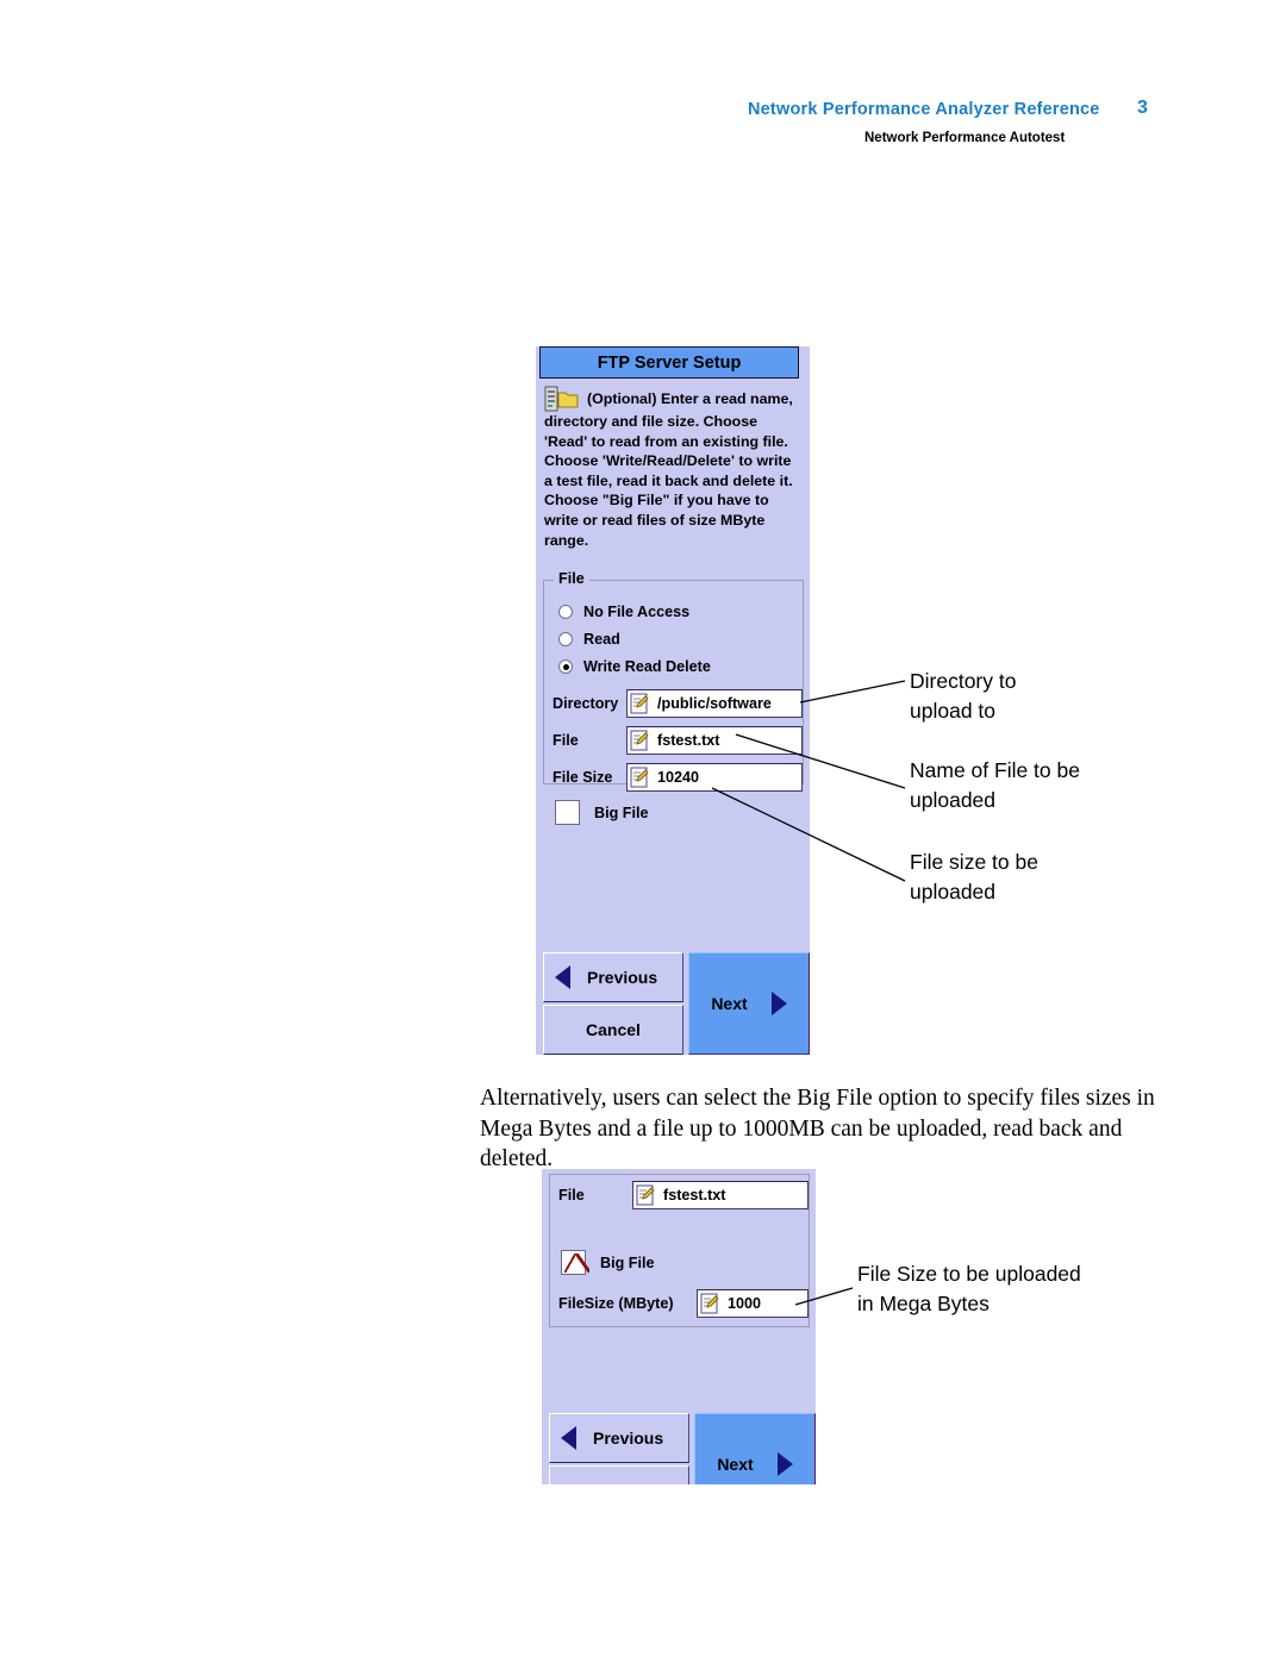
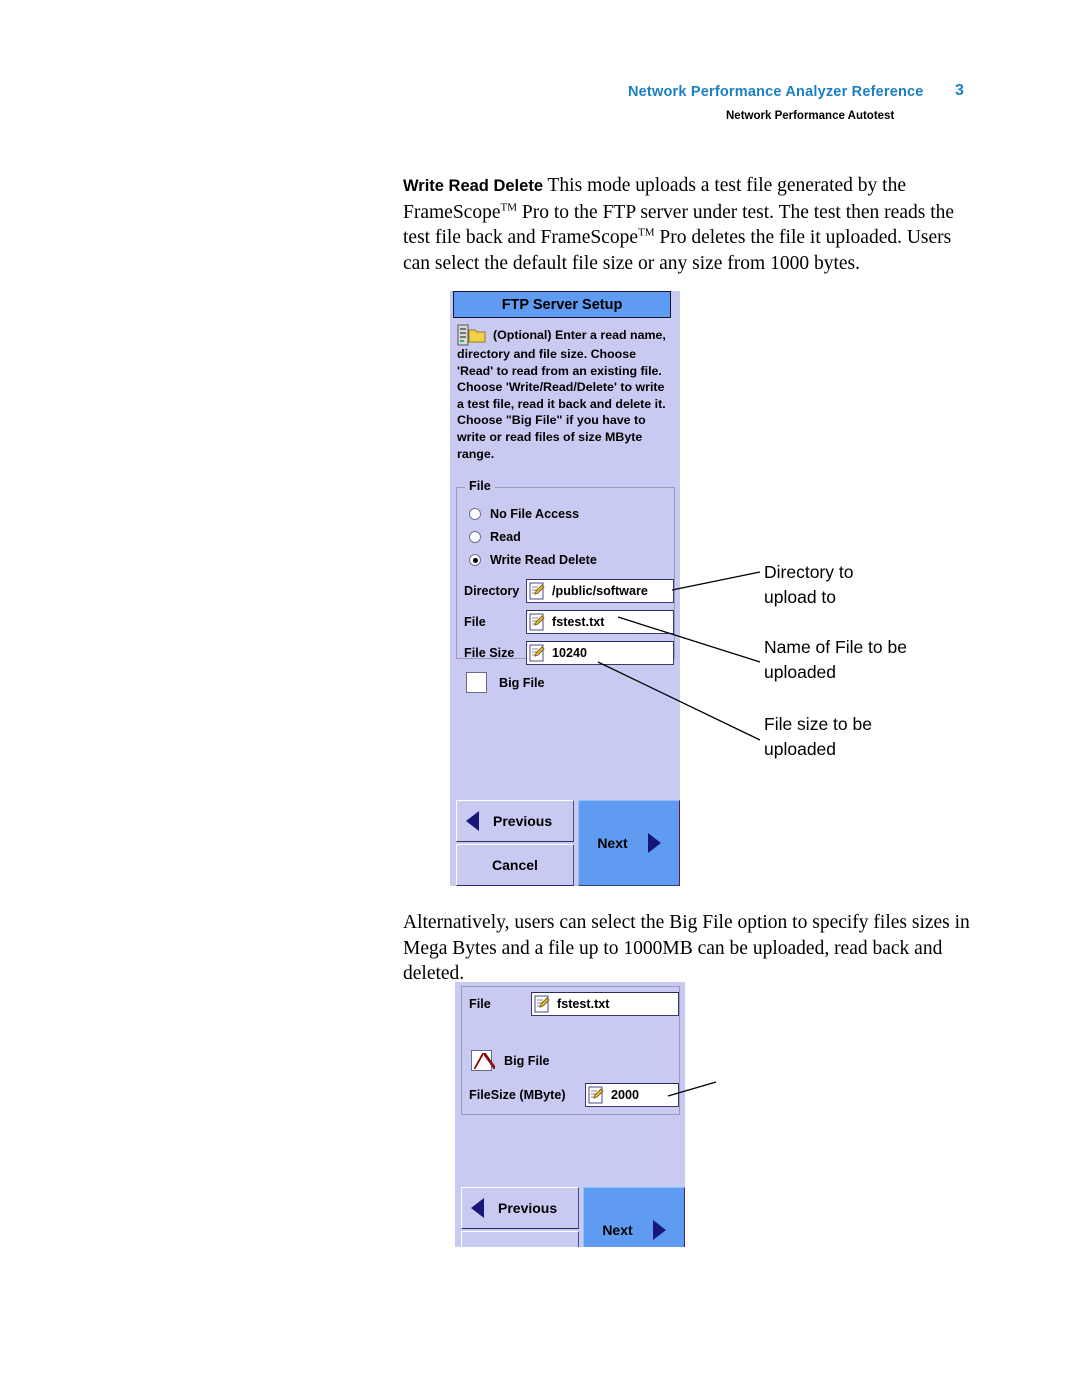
  Network Performance Analyzer Reference
  3
  Network Performance Autotest
+ Write Read Delete This mode uploads a test file generated by the FrameScopeTM Pro to the FTP server under test. The test then reads the test file back and FrameScopeTM Pro deletes the file it uploaded. Users can select the default file size or any size from 1000 bytes.
  FTP Server Setup
  (Optional) Enter a read name, directory and file size. Choose 'Read' to read from an existing file. Choose 'Write/Read/Delete' to write a test file, read it back and delete it. Choose "Big File" if you have to write or read files of size MByte range.
  File
  No File Access
  Read
  Write Read Delete
  Directory
  /public/software
  File
  fstest.txt
  File Size
  10240
  Big File
  Previous
  Cancel
  Next
  Directory to
  upload to
  Name of File to be
  uploaded
  File size to be
  uploaded
  Alternatively, users can select the Big File option to specify files sizes in Mega Bytes and a file up to 1000MB can be uploaded, read back and deleted.
  File
  fstest.txt
  Big File
  FileSize (MByte)
- 1000
+ 2000
  Previous
  Next
- File Size to be uploaded
- in Mega Bytes
